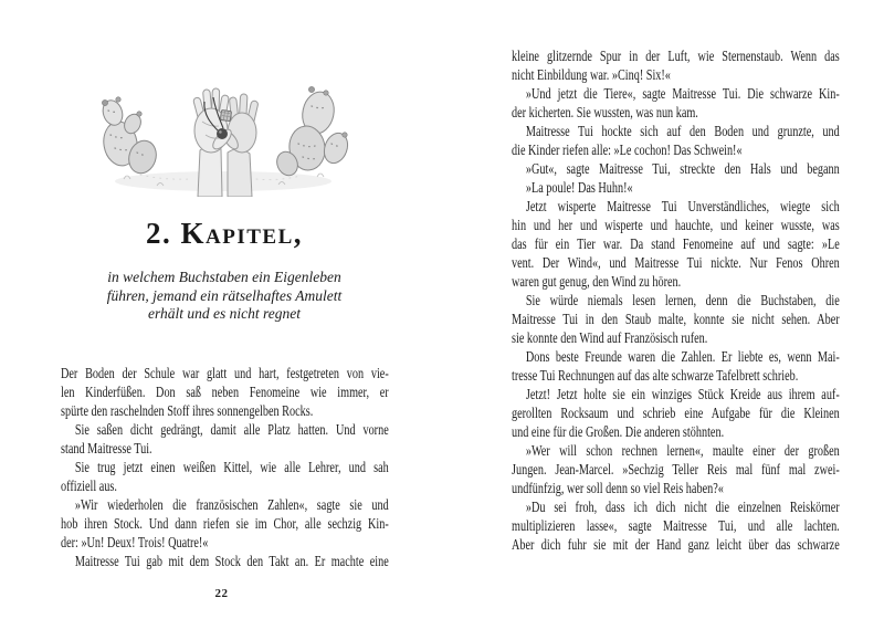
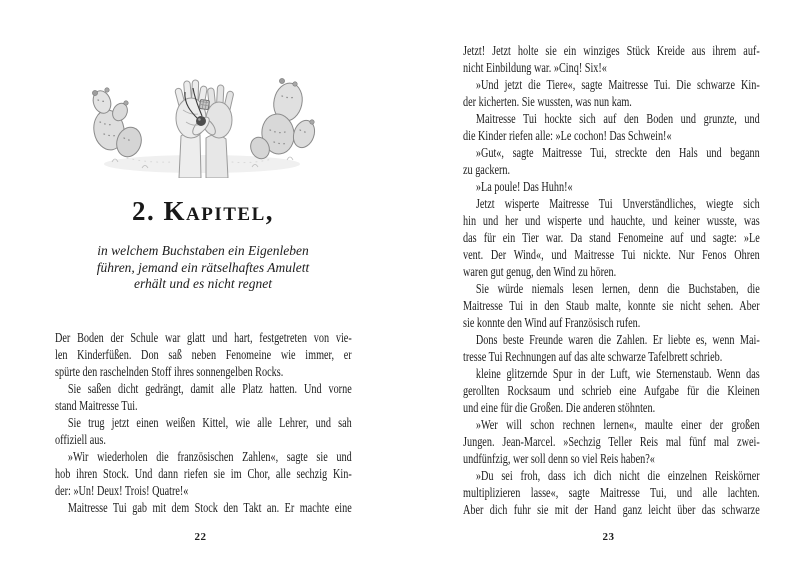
  2. Kapitel,
  in welchem Buchstaben ein Eigenleben
  führen, jemand ein rätselhaftes Amulett
  erhält und es nicht regnet
  Der Boden der Schule war glatt und hart, festgetreten von vie-
  len Kinderfüßen. Don saß neben Fenomeine wie immer, er
  spürte den raschelnden Stoff ihres sonnengelben Rocks.
  Sie saßen dicht gedrängt, damit alle Platz hatten. Und vorne
  stand Maitresse Tui.
  Sie trug jetzt einen weißen Kittel, wie alle Lehrer, und sah
  offiziell aus.
  »Wir wiederholen die französischen Zahlen«, sagte sie und
  hob ihren Stock. Und dann riefen sie im Chor, alle sechzig Kin-
  der: »Un! Deux! Trois! Quatre!«
  Maitresse Tui gab mit dem Stock den Takt an. Er machte eine
  22
- kleine glitzernde Spur in der Luft, wie Sternenstaub. Wenn das
+ Jetzt! Jetzt holte sie ein winziges Stück Kreide aus ihrem auf-
  nicht Einbildung war. »Cinq! Six!«
  »Und jetzt die Tiere«, sagte Maitresse Tui. Die schwarze Kin-
  der kicherten. Sie wussten, was nun kam.
  Maitresse Tui hockte sich auf den Boden und grunzte, und
  die Kinder riefen alle: »Le cochon! Das Schwein!«
  »Gut«, sagte Maitresse Tui, streckte den Hals und begann
+ zu gackern.
  »La poule! Das Huhn!«
  Jetzt wisperte Maitresse Tui Unverständliches, wiegte sich
  hin und her und wisperte und hauchte, und keiner wusste, was
  das für ein Tier war. Da stand Fenomeine auf und sagte: »Le
  vent. Der Wind«, und Maitresse Tui nickte. Nur Fenos Ohren
  waren gut genug, den Wind zu hören.
  Sie würde niemals lesen lernen, denn die Buchstaben, die
  Maitresse Tui in den Staub malte, konnte sie nicht sehen. Aber
  sie konnte den Wind auf Französisch rufen.
  Dons beste Freunde waren die Zahlen. Er liebte es, wenn Mai-
  tresse Tui Rechnungen auf das alte schwarze Tafelbrett schrieb.
- Jetzt! Jetzt holte sie ein winziges Stück Kreide aus ihrem auf-
+ kleine glitzernde Spur in der Luft, wie Sternenstaub. Wenn das
  gerollten Rocksaum und schrieb eine Aufgabe für die Kleinen
  und eine für die Großen. Die anderen stöhnten.
  »Wer will schon rechnen lernen«, maulte einer der großen
  Jungen. Jean-Marcel. »Sechzig Teller Reis mal fünf mal zwei-
  undfünfzig, wer soll denn so viel Reis haben?«
  »Du sei froh, dass ich dich nicht die einzelnen Reiskörner
  multiplizieren lasse«, sagte Maitresse Tui, und alle lachten.
  Aber dich fuhr sie mit der Hand ganz leicht über das schwarze
+ 23
